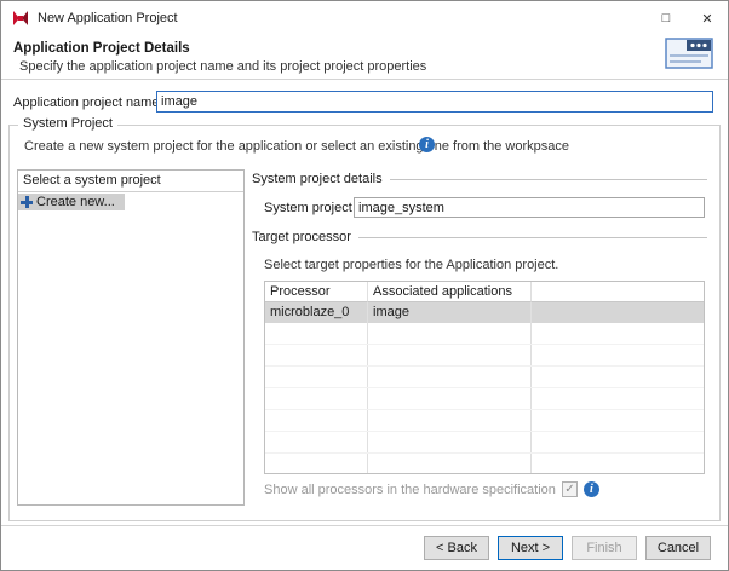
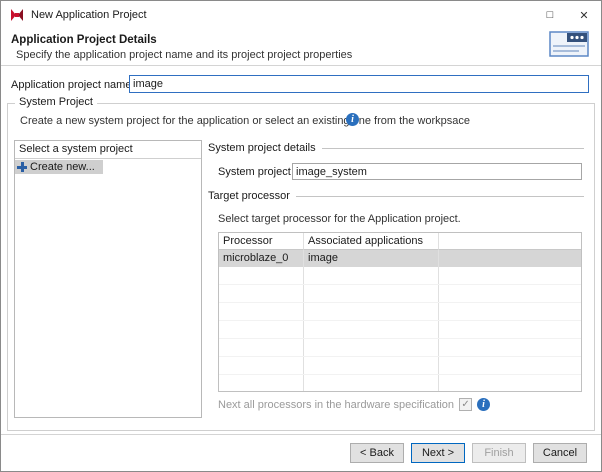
  New Application Project
  □
  ✕
  Application Project Details
  Specify the application project name and its project project properties
  Application project nam
  image
  Create a new system project for the application or select an existinne from the workpsace
  i
  Select a system project
  Create new...
  System project details
  System project
  image_system
  Target processor
- Select target properties for the Application project.
+ Select target processor for the Application project.
  Processor
  Associated applications
  microblaze_0
  image
- Show all processors in the hardware specification
+ Next all processors in the hardware specification
  ✓
  i
  System Project
  < Back
  Next >
  Finish
  Cancel
